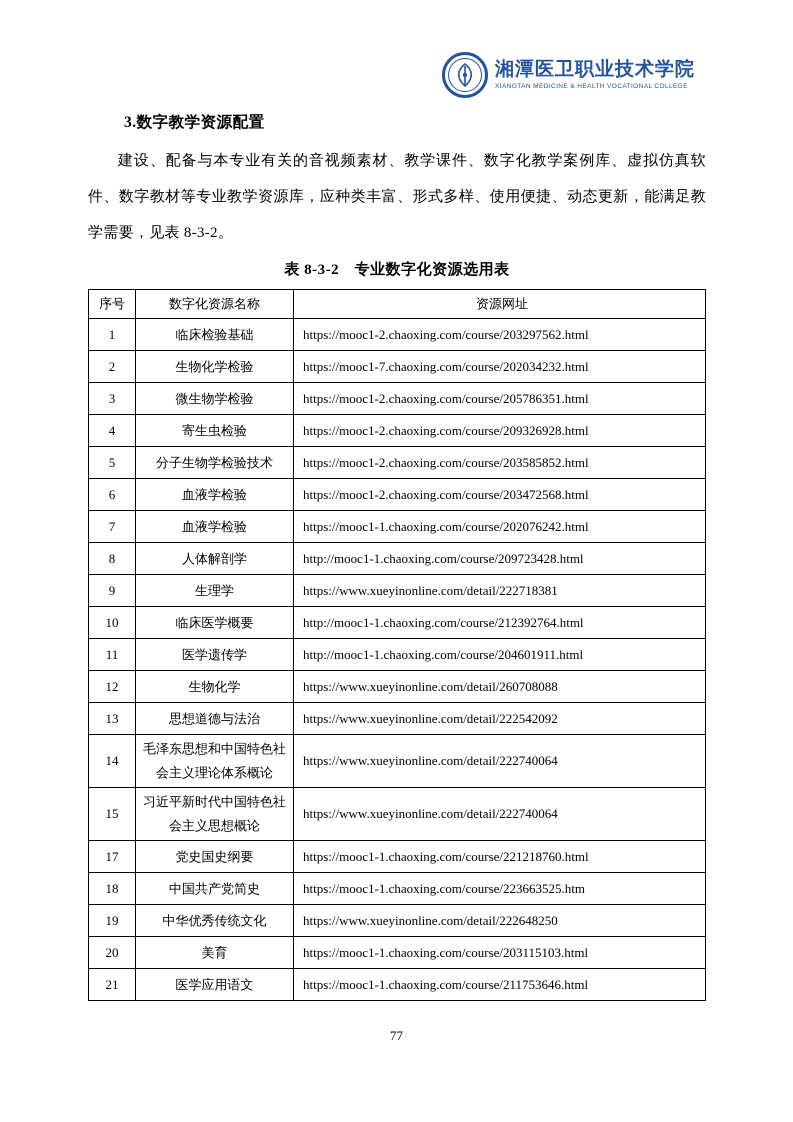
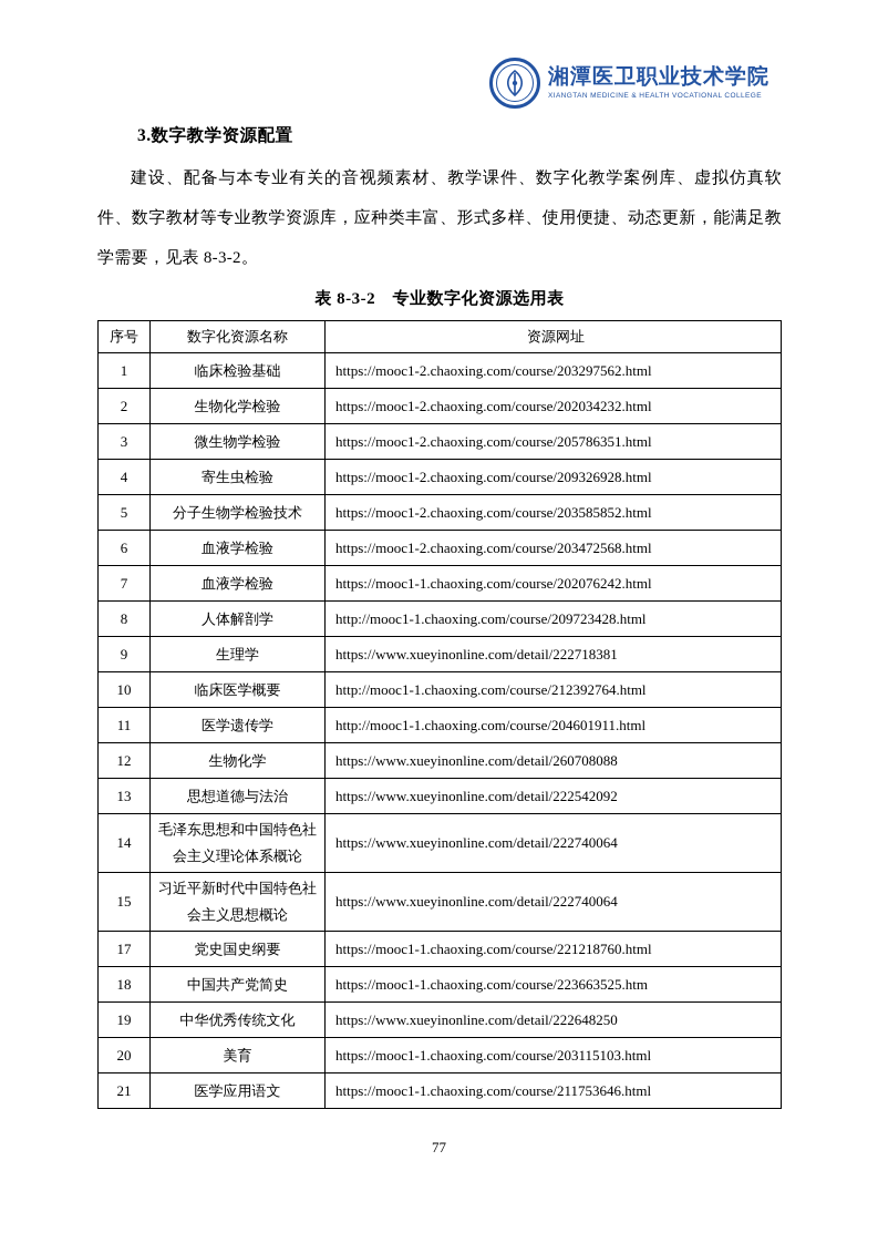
  湘潭医卫职业技术学院
  3.数字教学资源配置
  建设、配备与本专业有关的音视频素材、教学课件、数字化教学案例库、虚拟仿真软件、数字教材等专业教学资源库，应种类丰富、形式多样、使用便捷、动态更新，能满足教学需要，见表 8-3-2。
  表 8-3-2 专业数字化资源选用表
  序号	数字化资源名称	资源网址
  1	临床检验基础	https://mooc1-2.chaoxing.com/course/203297562.html
- 2	生物化学检验	https://mooc1-7.chaoxing.com/course/202034232.html
+ 2	生物化学检验	https://mooc1-2.chaoxing.com/course/202034232.html
  3	微生物学检验	https://mooc1-2.chaoxing.com/course/205786351.html
  4	寄生虫检验	https://mooc1-2.chaoxing.com/course/209326928.html
  5	分子生物学检验技术	https://mooc1-2.chaoxing.com/course/203585852.html
  6	血液学检验	https://mooc1-2.chaoxing.com/course/203472568.html
  7	血液学检验	https://mooc1-1.chaoxing.com/course/202076242.html
  8	人体解剖学	http://mooc1-1.chaoxing.com/course/209723428.html
  9	生理学	https://www.xueyinonline.com/detail/222718381
  10	临床医学概要	http://mooc1-1.chaoxing.com/course/212392764.html
  11	医学遗传学	http://mooc1-1.chaoxing.com/course/204601911.html
  12	生物化学	https://www.xueyinonline.com/detail/260708088
  13	思想道德与法治	https://www.xueyinonline.com/detail/222542092
  14	毛泽东思想和中国特色社会主义理论体系概论	https://www.xueyinonline.com/detail/222740064
  15	习近平新时代中国特色社会主义思想概论	https://www.xueyinonline.com/detail/222740064
  17	党史国史纲要	https://mooc1-1.chaoxing.com/course/221218760.html
  18	中国共产党简史	https://mooc1-1.chaoxing.com/course/223663525.htm
  19	中华优秀传统文化	https://www.xueyinonline.com/detail/222648250
  20	美育	https://mooc1-1.chaoxing.com/course/203115103.html
  21	医学应用语文	https://mooc1-1.chaoxing.com/course/211753646.html
  77
